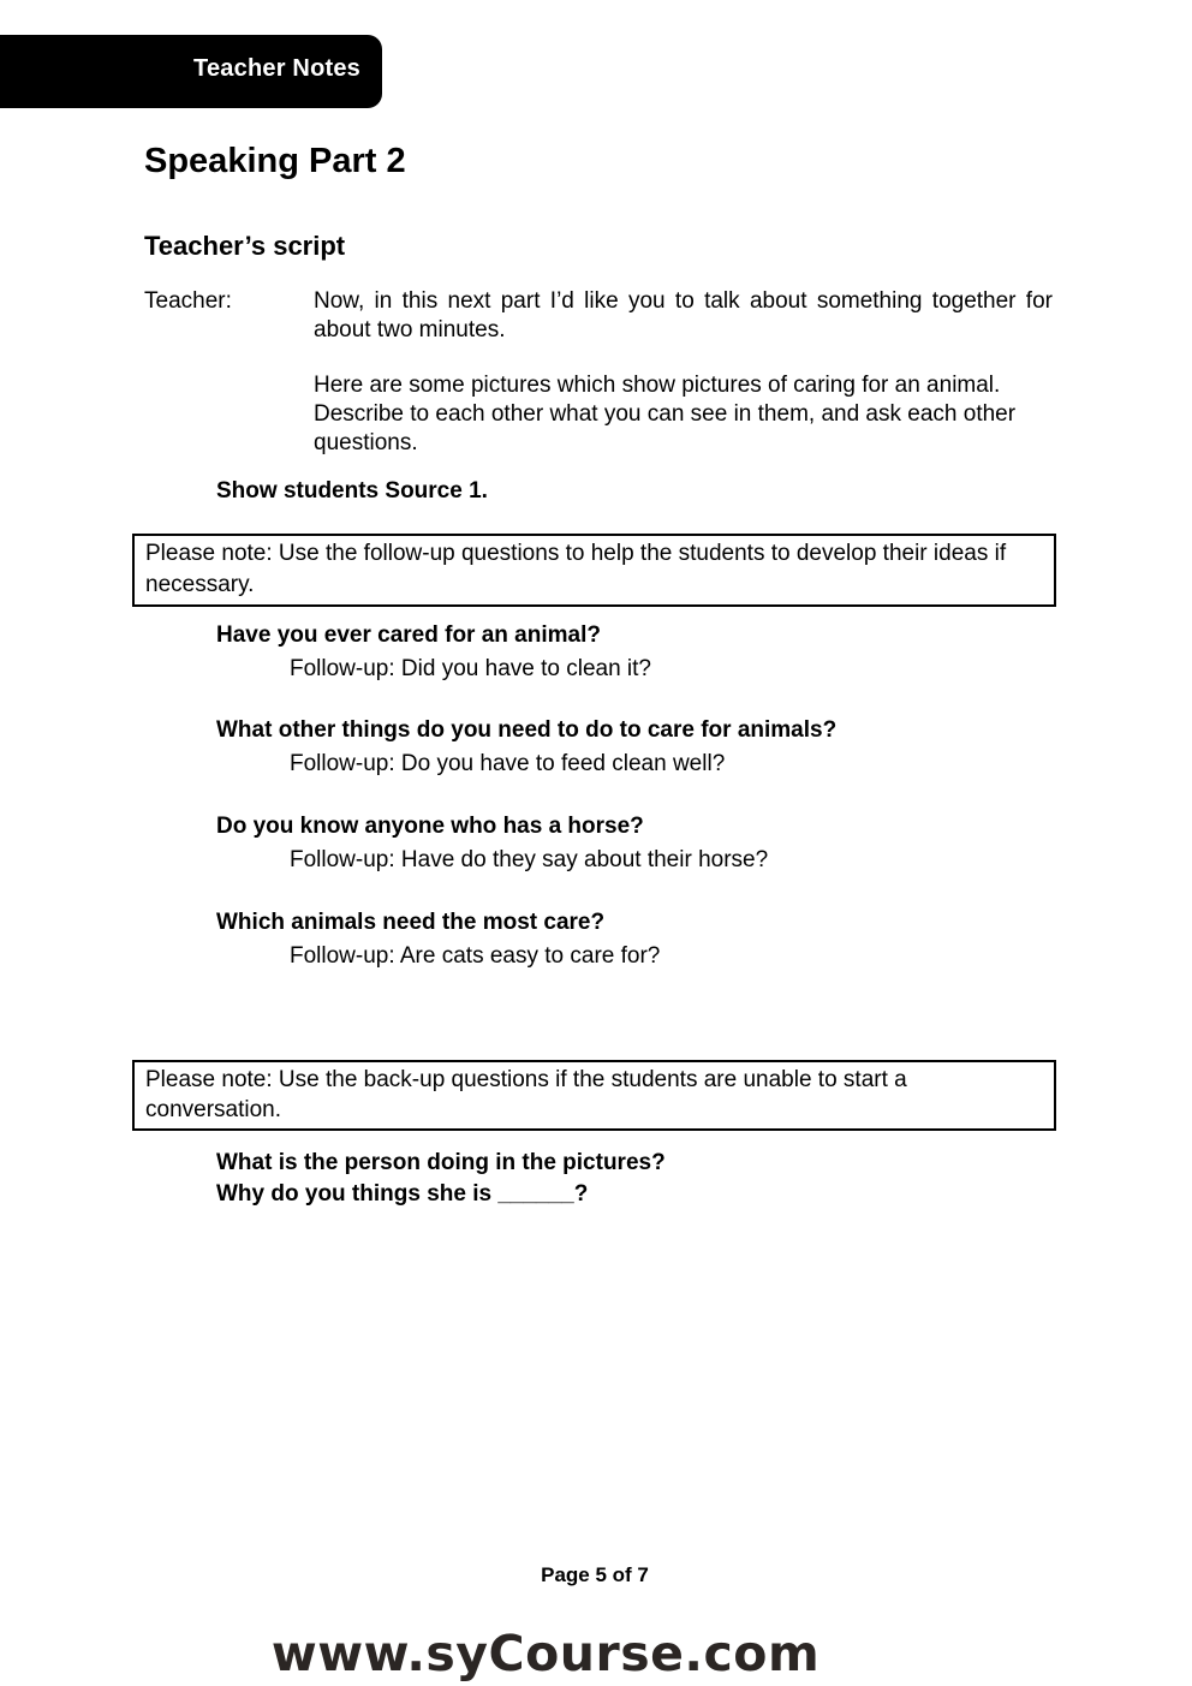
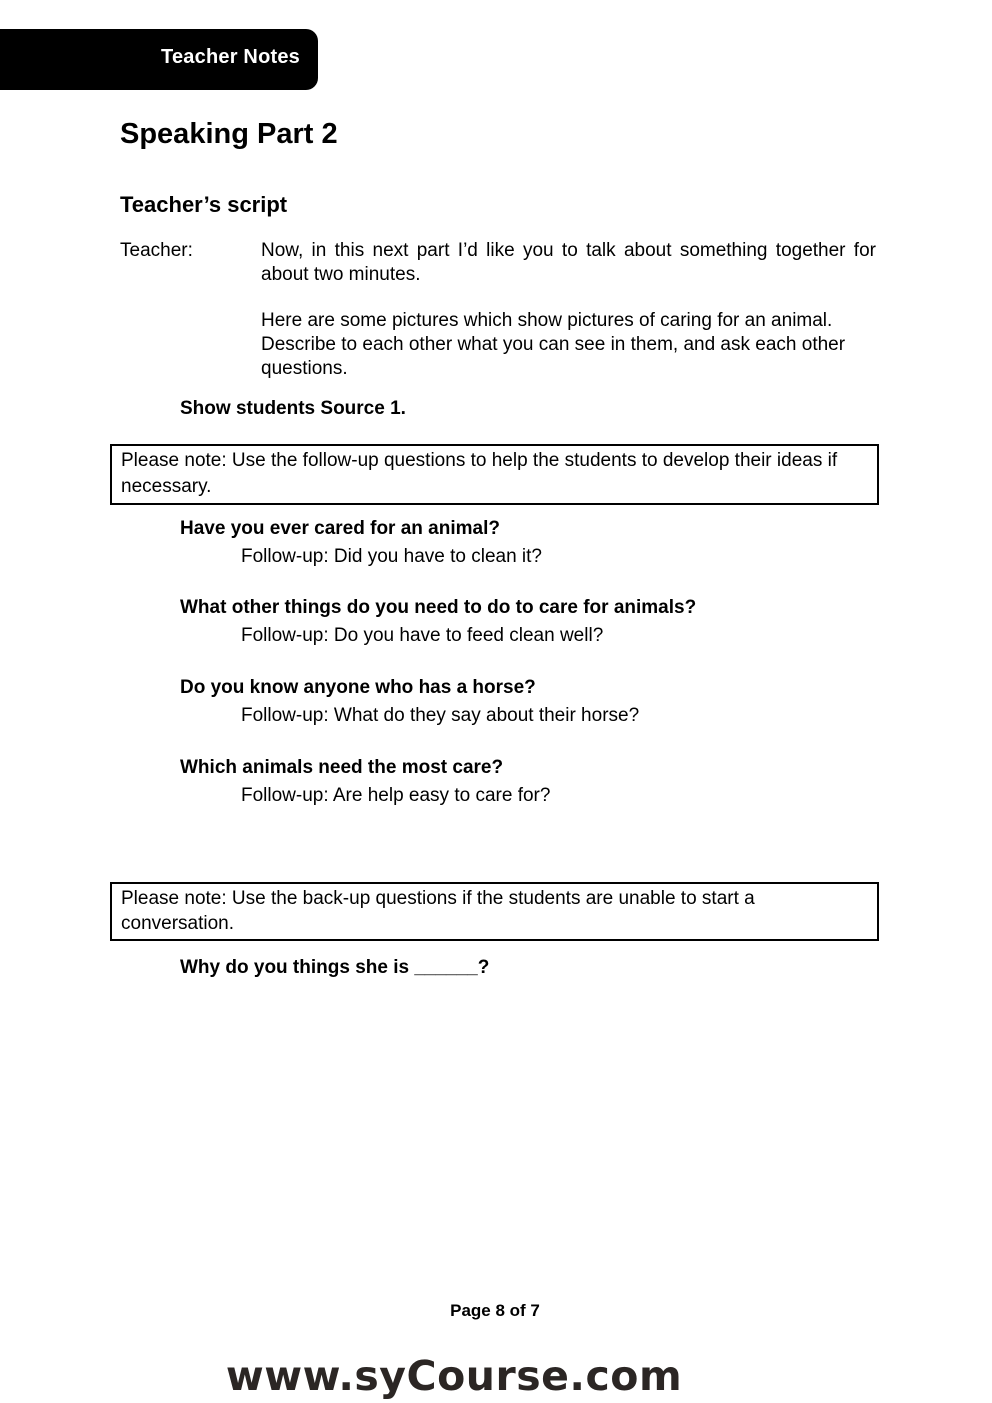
  Teacher Notes
  Speaking Part 2
  Teacher’s script
  Teacher:
  Now, in this next part I’d like you to talk about something together for about two minutes.
  Here are some pictures which show pictures of caring for an animal. Describe to each other what you can see in them, and ask each other questions.
  Show students Source 1.
  Please note: Use the follow-up questions to help the students to develop their ideas if necessary.
  Have you ever cared for an animal?
  Follow-up: Did you have to clean it?
  What other things do you need to do to care for animals?
  Follow-up: Do you have to feed clean well?
  Do you know anyone who has a horse?
- Follow-up: Have do they say about their horse?
+ Follow-up: What do they say about their horse?
  Which animals need the most care?
- Follow-up: Are cats easy to care for?
+ Follow-up: Are help easy to care for?
  Please note: Use the back-up questions if the students are unable to start a conversation.
- What is the person doing in the pictures?
  Why do you things she is ______?
- Page 5 of 7
+ Page 8 of 7
  www.syCourse.com
